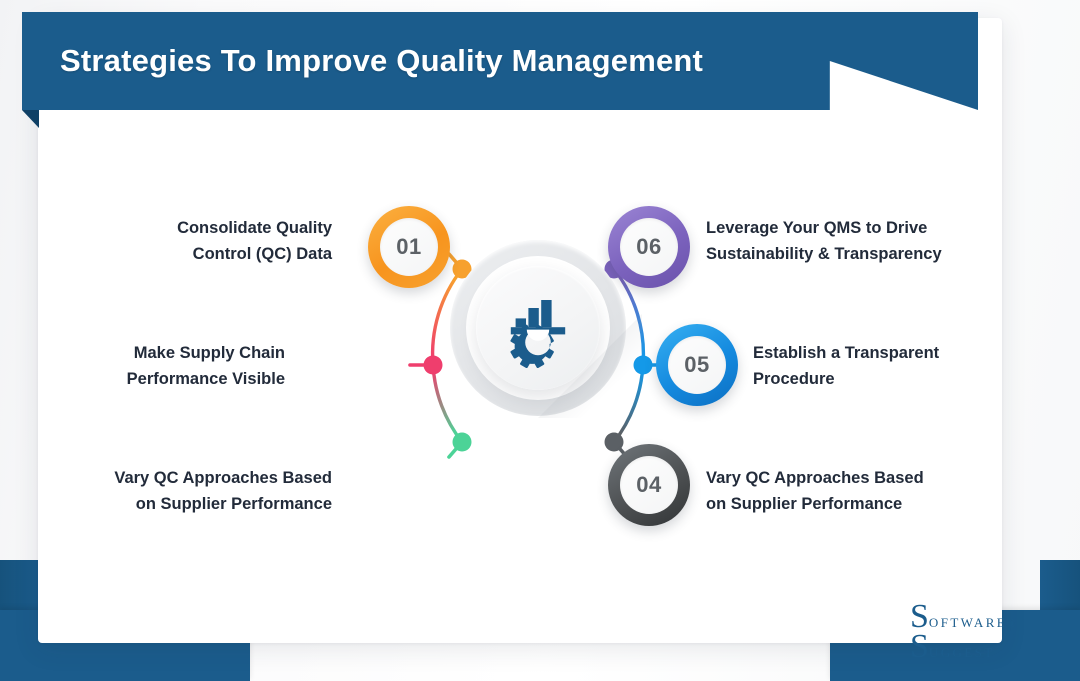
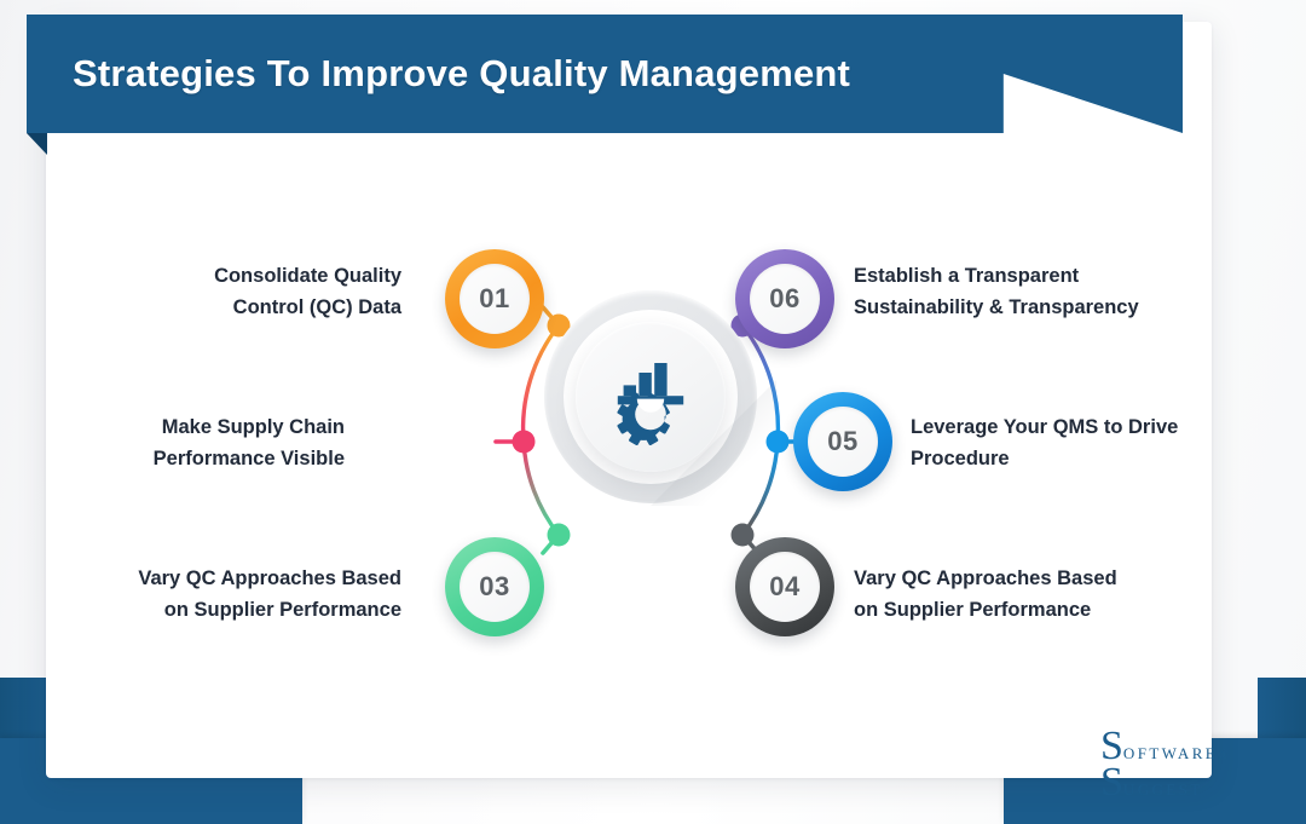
  Strategies To Improve Quality Management
  01
  Consolidate Quality
  Control (QC) Data
  Make Supply Chain
  Performance Visible
+ 03
  Vary QC Approaches Based
  on Supplier Performance
  04
  Vary QC Approaches Based
  on Supplier Performance
  05
- Establish a Transparent
+ Leverage Your QMS to Drive
  Procedure
  06
- Leverage Your QMS to Drive
+ Establish a Transparent
  Sustainability & Transparency
  S
  oftware
  S
  uggest
